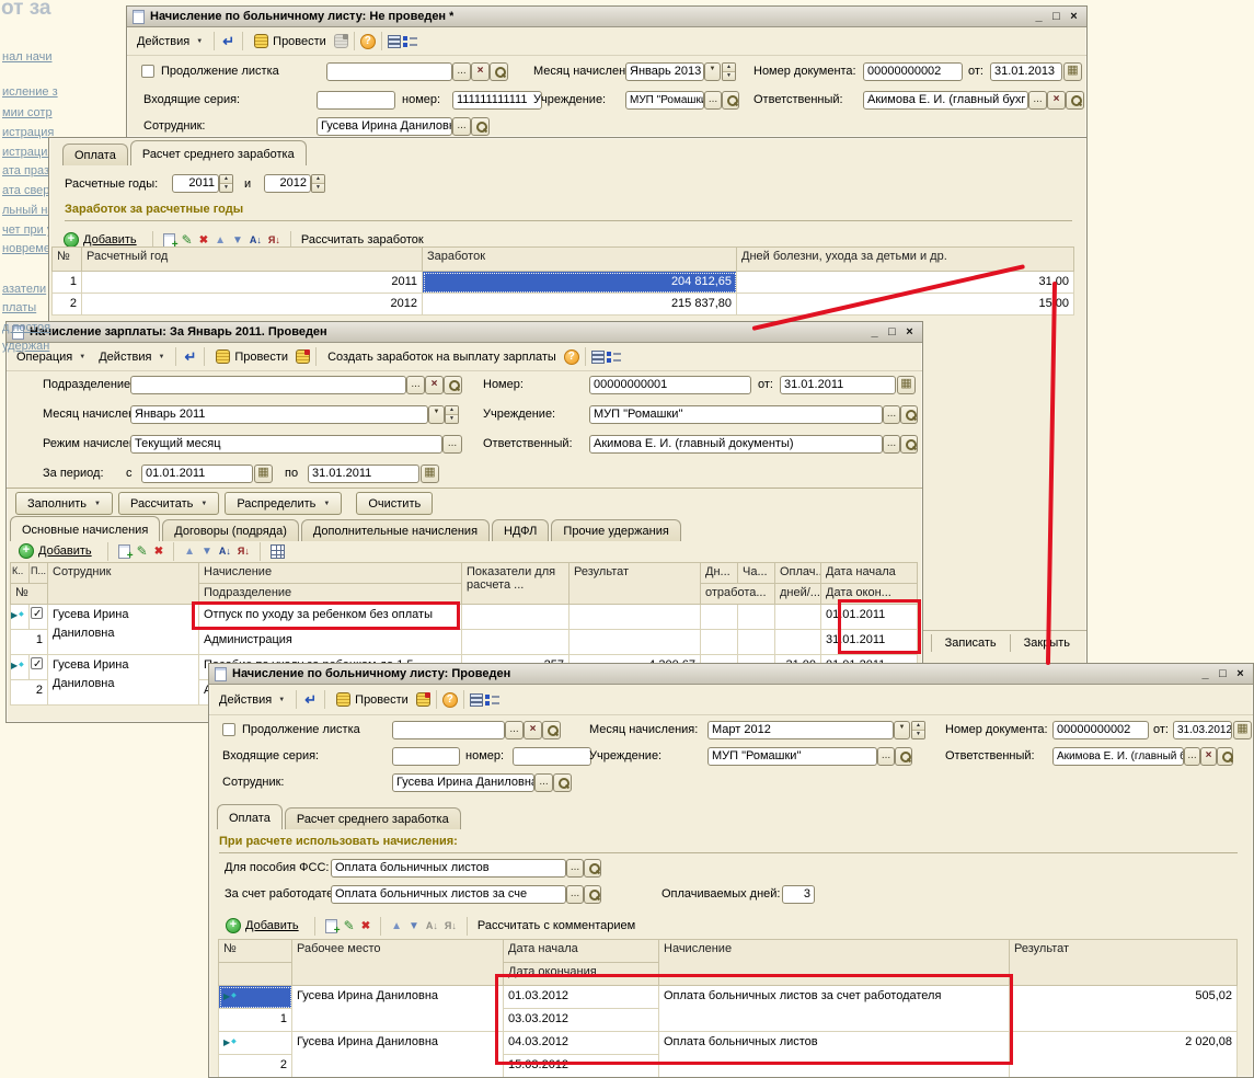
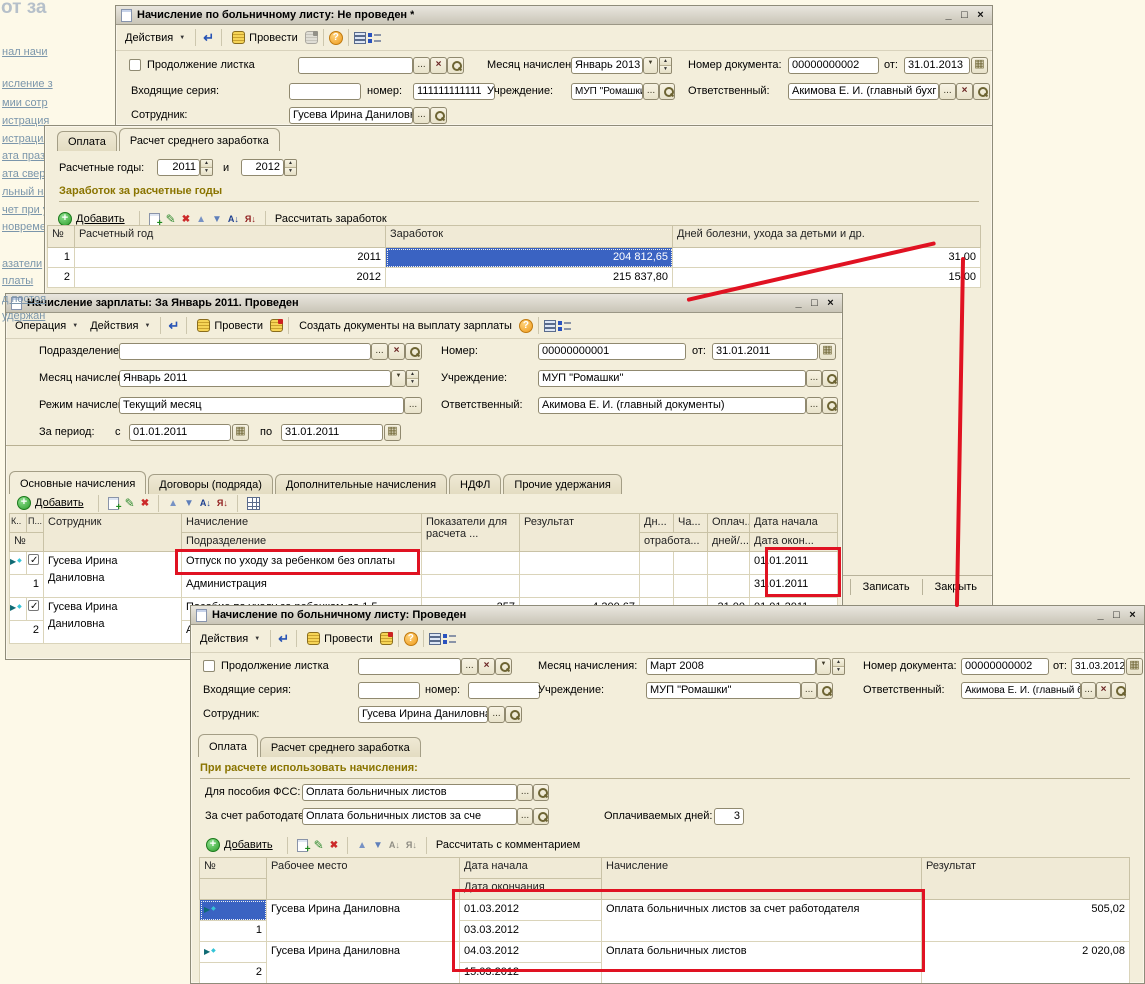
  от за
  нал начи
  исление з
  мии сотр
  истрация
  истраци
  ата праз
  ата свер
  льный н
  чет при
  новреме
  азатели
  платы
  д постоя
  удержан
  Начисление по больничному листу: Не проведен *
  Действия
  Провести
  Продолжение листка
  Месяц начислен
  Январь 2013
  Номер документа:
  00000000002
  от:
  31.01.2013
  Входящие серия:
  номер:
  111111111111
  Учреждение:
  МУП "Ромашк
  Ответственный:
  Акимова Е. И. (главный бухг
  Сотрудник:
  Гусева Ирина Данилов
  Оплата
  Расчет среднего заработка
  Расчетные годы:
  2011
  и
  2012
  Заработок за расчетные годы
  Добавить
  Рассчитать заработок
  №	Расчетный год	Заработок	Дней болезни, ухода за детьми и др.
  1	2011	204 812,65	3100
  2	2012	215 837,80	1500
  Записать
  Закыть
  Начисление зарплаты: За Январь 2011. Проведен
  Операция
  Действия
  Провести
- Создать заработок на выплату зарплаты
+ Создать документы на выплату зарплаты
  Подразделение
  Номер:
  00000000001
  от:
  31.01.2011
  Месяц начисле
  Январь 2011
  Учреждение:
  МУП "Ромашки"
  Режим начисле
  Текущий месяц
  Ответственный:
  Акимова Е. И. (главный документы)
  За период:
  с
  01.01.2011
  по
  31.01.2011
- Заполнить
- Рассчитать
- Распределить
- Очистить
  Основные начисления
  Договоры (подряда)
  Дополнительные начисления
  НДФЛ
  Прочие удержания
  Добавить
  К..	П...	Сотрудник	Начисление	Показатели для расчета ...	Результат	Дн...	Ча...	Оплач.	Дата начала
  №	Подразделение	отработа...	дней/...	Дата окон...
  		Гусева ИринаДаниловна	Отпуск по уходу за ребенком без оплаты						01.01.2011
  1	Администрация						31.01.2011
  Начисление по больничному листу: Проведен
  Действия
  Провести
  Продолжение листка
  Месяц начисления:
- Март 2012
+ Март 2008
  Номер документа:
  00000000002
  от:
  31.03.2012
  Входящие серия:
  номер:
  Учреждение:
  МУП "Ромашки"
  Ответственный:
  Акимова Е. И. (главный б
  Сотрудник:
  Гусева Ирина Даниловн
  Оплата
  Расчет среднего заработка
  При расчете использовать начисления:
  Для пособия ФСС:
  Оплата больничных листов
  За счет работодат
  Оплата больничных листов за сче
  Оплачиваемых дней:
  3
  Добавить
  Рассчитать с комментарием
  №	Рабочее место	Дата начала	Начисление	Результат
  	Дата окончания
  	Гусева Ирина Даниловна	01.03.2012	Оплата больничных листов за счет работодателя	505,02
  1	03.03.2012
  	Гусева Ирина Даниловна	04.03.2012	Оплата больничных листов	2 020,08
  2	15.03.2012
